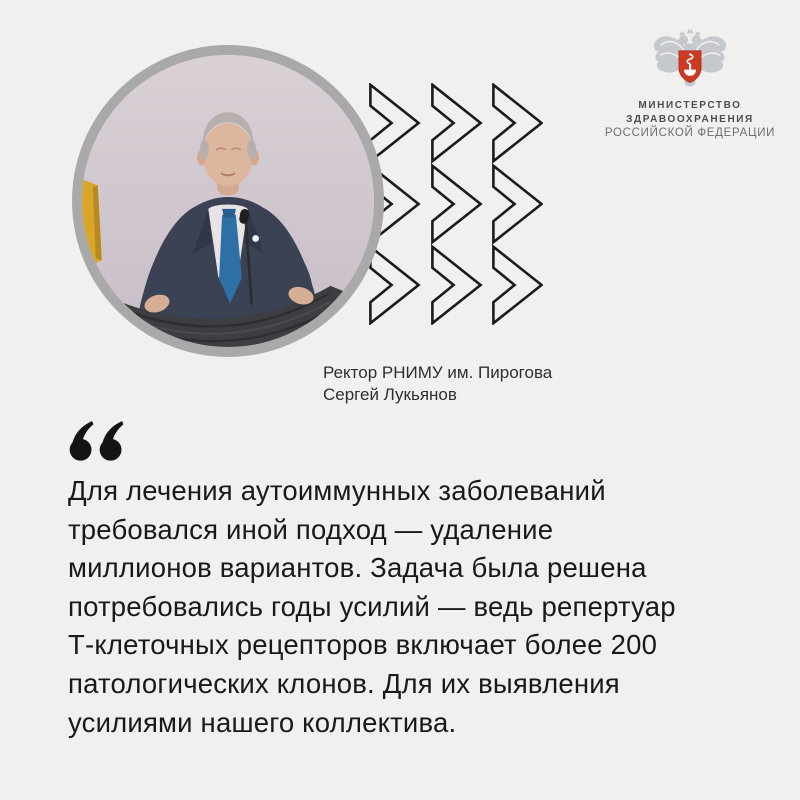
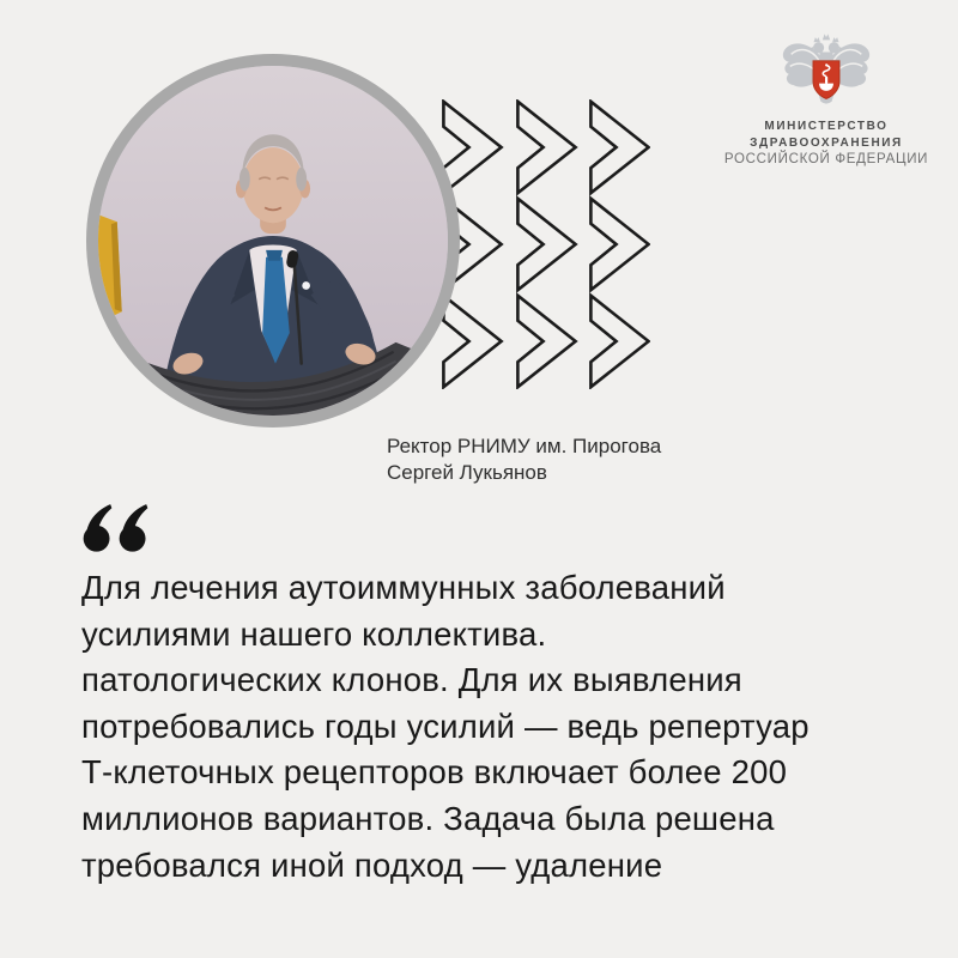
  МИНИСТЕРСТВО
  ЗДРАВООХРАНЕНИЯ
  РОССИЙСКОЙ ФЕДЕРАЦИИ
  Ректор РНИМУ им. Пирогова
  Сергей Лукьянов
  Для лечения аутоиммунных заболеваний
- требовался иной подход — удаление
+ усилиями нашего коллектива.
- миллионов вариантов. Задача была решена
+ патологических клонов. Для их выявления
  потребовались годы усилий — ведь репертуар
  Т-клеточных рецепторов включает более 200
- патологических клонов. Для их выявления
+ миллионов вариантов. Задача была решена
- усилиями нашего коллектива.
+ требовался иной подход — удаление
